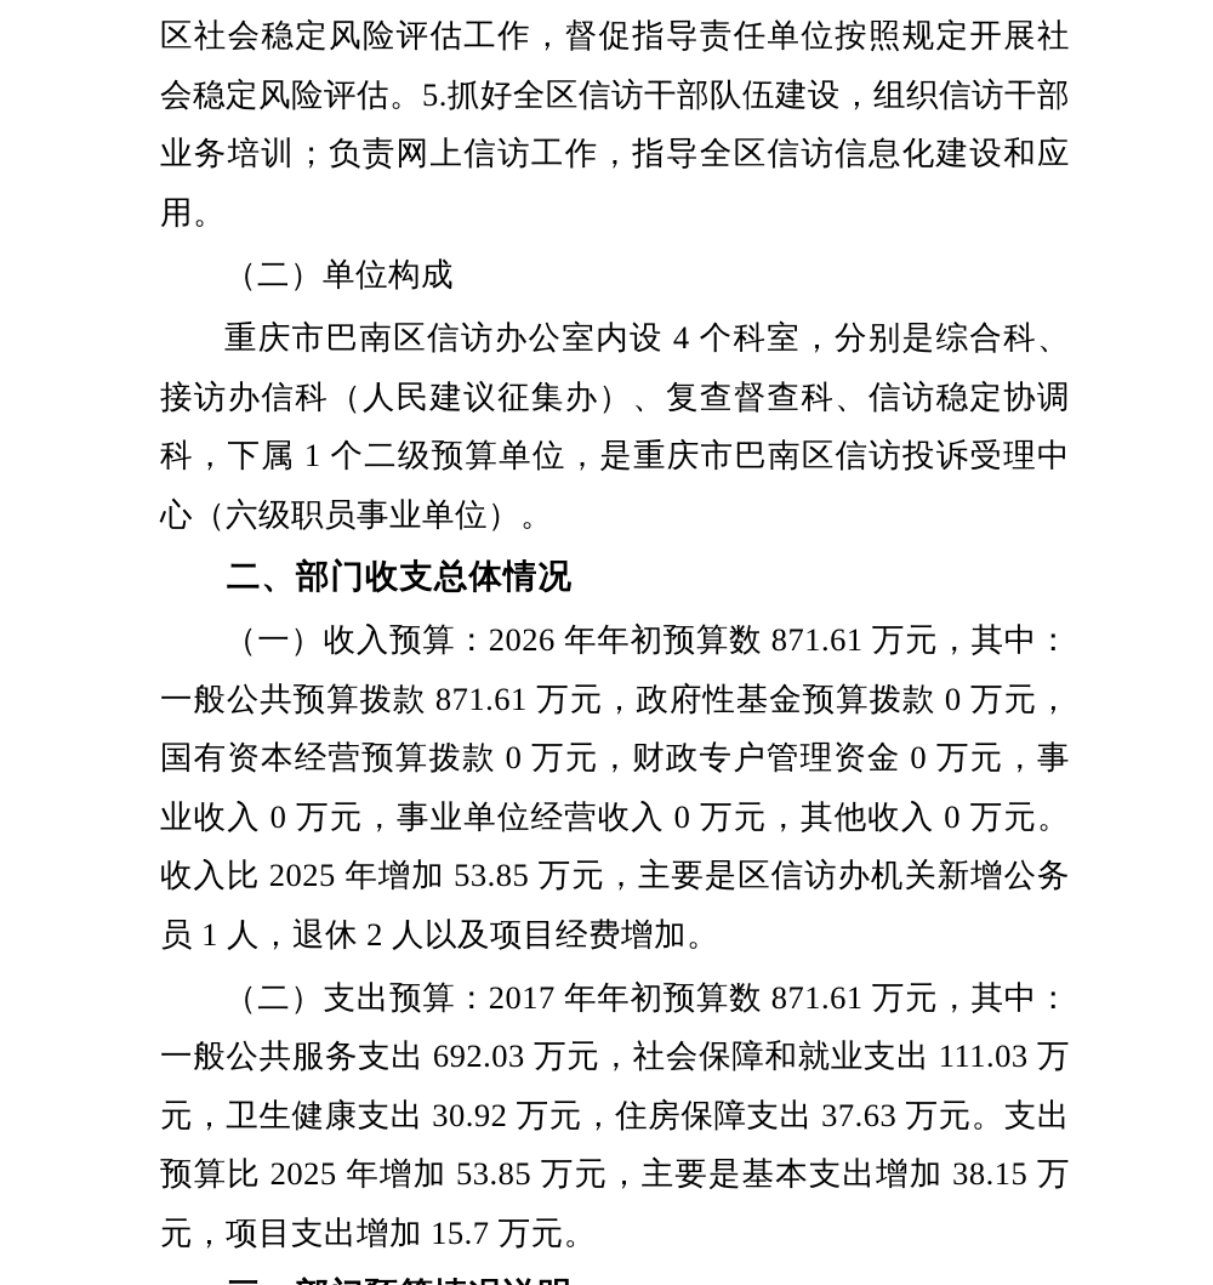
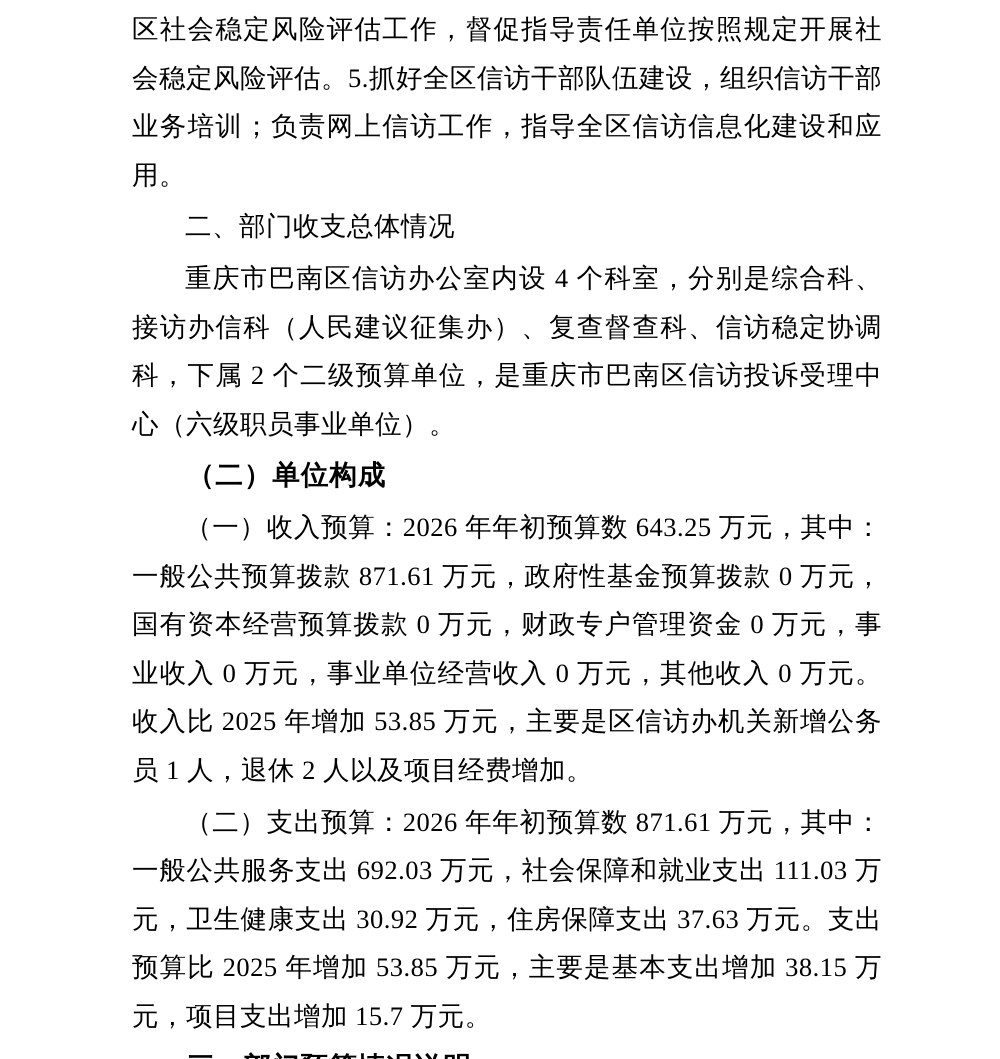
  区社会稳定风险评估工作，督促指导责任单位按照规定开展社会稳定风险评估。5.抓好全区信访干部队伍建设，组织信访干部业务培训；负责网上信访工作，指导全区信访信息化建设和应用。
- （二）单位构成
+ 二、部门收支总体情况
- 重庆市巴南区信访办公室内设 4 个科室，分别是综合科、接访办信科（人民建议征集办）、复查督查科、信访稳定协调科，下属 1 个二级预算单位，是重庆市巴南区信访投诉受理中心（六级职员事业单位）。
+ 重庆市巴南区信访办公室内设 4 个科室，分别是综合科、接访办信科（人民建议征集办）、复查督查科、信访稳定协调科，下属 2 个二级预算单位，是重庆市巴南区信访投诉受理中心（六级职员事业单位）。
- 二、部门收支总体情况
+ （二）单位构成
- （一）收入预算：2026 年年初预算数 871.61 万元，其中：一般公共预算拨款 871.61 万元，政府性基金预算拨款 0 万元，国有资本经营预算拨款 0 万元，财政专户管理资金 0 万元，事业收入 0 万元，事业单位经营收入 0 万元，其他收入 0 万元。收入比 2025 年增加 53.85 万元，主要是区信访办机关新增公务员 1 人，退休 2 人以及项目经费增加。
+ （一）收入预算：2026 年年初预算数 643.25 万元，其中：一般公共预算拨款 871.61 万元，政府性基金预算拨款 0 万元，国有资本经营预算拨款 0 万元，财政专户管理资金 0 万元，事业收入 0 万元，事业单位经营收入 0 万元，其他收入 0 万元。收入比 2025 年增加 53.85 万元，主要是区信访办机关新增公务员 1 人，退休 2 人以及项目经费增加。
- （二）支出预算：2017 年年初预算数 871.61 万元，其中：一般公共服务支出 692.03 万元，社会保障和就业支出 111.03 万元，卫生健康支出 30.92 万元，住房保障支出 37.63 万元。支出预算比 2025 年增加 53.85 万元，主要是基本支出增加 38.15 万元，项目支出增加 15.7 万元。
+ （二）支出预算：2026 年年初预算数 871.61 万元，其中：一般公共服务支出 692.03 万元，社会保障和就业支出 111.03 万元，卫生健康支出 30.92 万元，住房保障支出 37.63 万元。支出预算比 2025 年增加 53.85 万元，主要是基本支出增加 38.15 万元，项目支出增加 15.7 万元。
